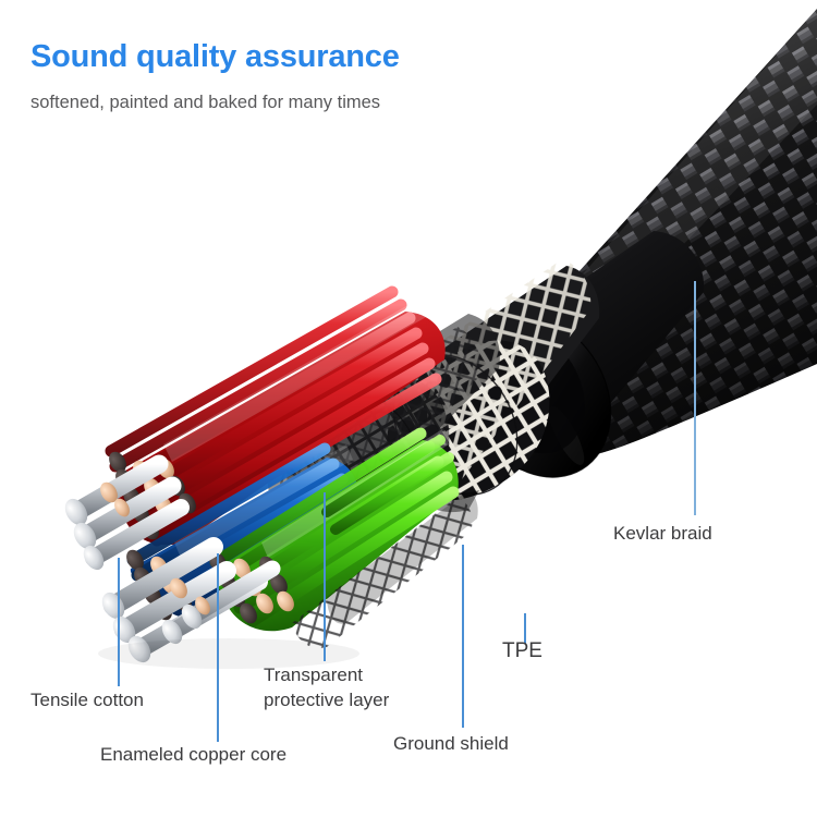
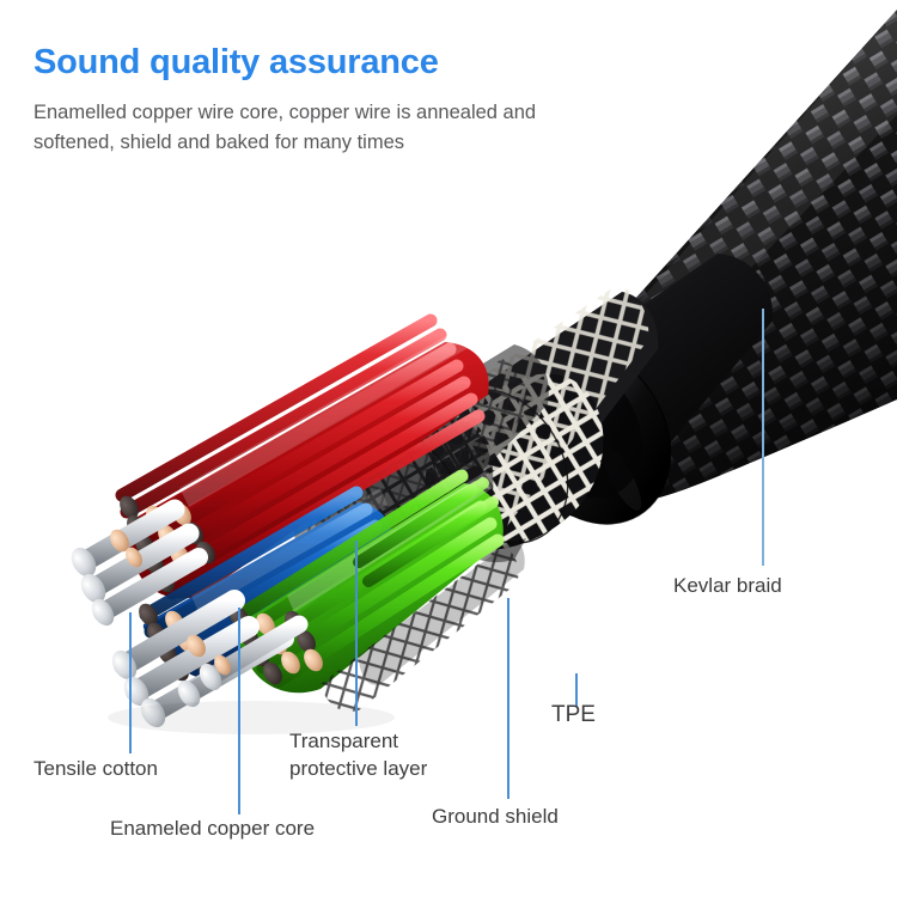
  Sound quality assurance
+ Enamelled copper wire core, copper wire is annealed and
- softened, painted and baked for many times
+ softened, shield and baked for many times
  Tensile cotton
  Enameled copper core
  Transparent
  protective layer
  Ground shield
  TPE
  Kevlar braid
